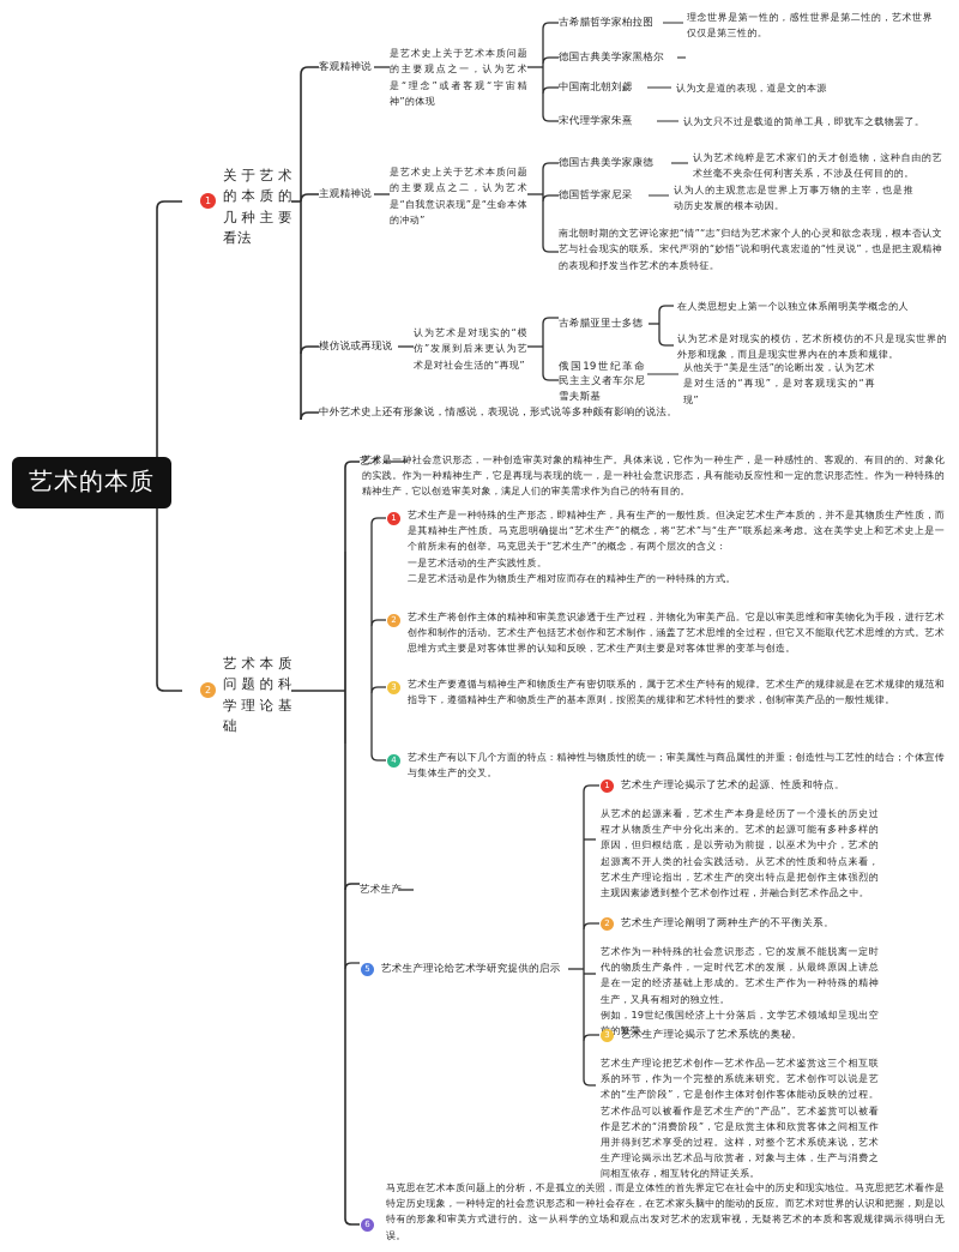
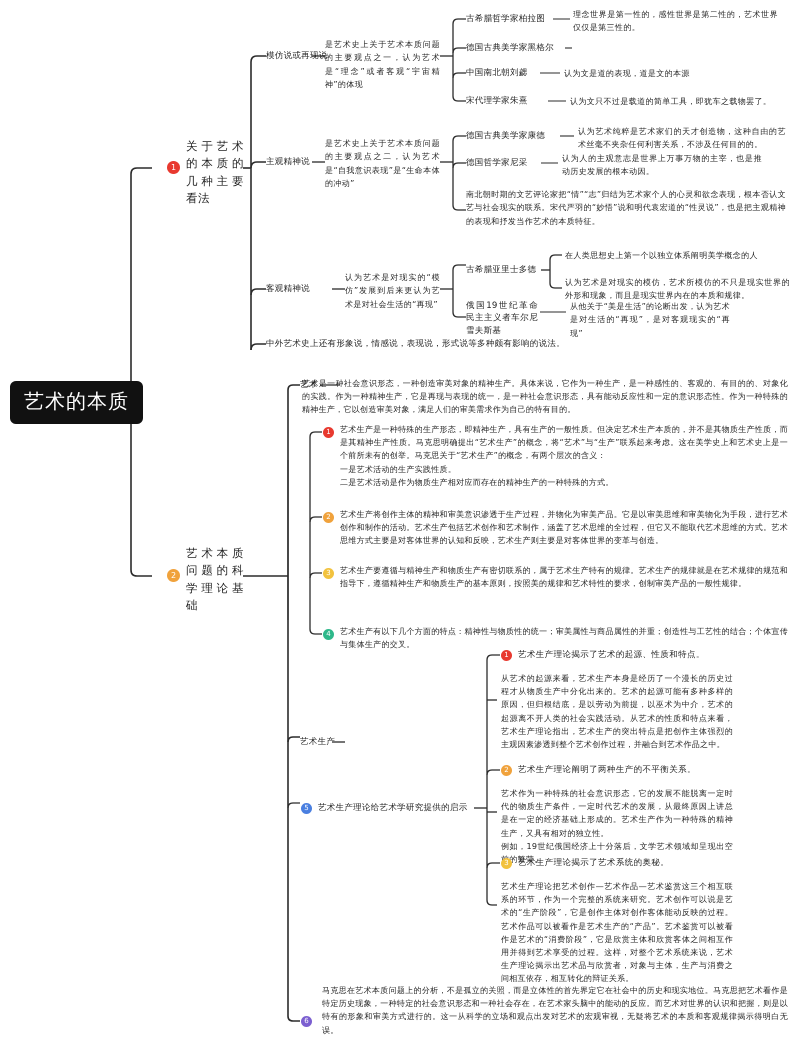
  艺术的本质
  1
  关于艺术的本质的几种主要看法
- 客观精神说
+ 模仿说或再现说
  是艺术史上关于艺术本质问题的主要观点之一，认为艺术是“理念”或者客观“宇宙精神”的体现
  古希腊哲学家柏拉图
  理念世界是第一性的，感性世界是第二性的，艺术世界仅仅是第三性的。
  德国古典美学家黑格尔
  中国南北朝刘勰
  认为文是道的表现，道是文的本源
  宋代理学家朱熹
  认为文只不过是载道的简单工具，即犹车之载物罢了。
  主观精神说
  是艺术史上关于艺术本质问题的主要观点之二，认为艺术是“自我意识表现”是“生命本体的冲动”
  德国古典美学家康德
  认为艺术纯粹是艺术家们的天才创造物，这种自由的艺术丝毫不夹杂任何利害关系，不涉及任何目的的。
  德国哲学家尼采
  认为人的主观意志是世界上万事万物的主宰，也是推动历史发展的根本动因。
  南北朝时期的文艺评论家把“情”“志”归结为艺术家个人的心灵和欲念表现，根本否认文艺与社会现实的联系。宋代严羽的“妙悟”说和明代袁宏道的“性灵说”，也是把主观精神的表现和抒发当作艺术的本质特征。
- 模仿说或再现说
+ 客观精神说
  认为艺术是对现实的“模仿”发展到后来更认为艺术是对社会生活的“再现”
  古希腊亚里士多德
  在人类思想史上第一个以独立体系阐明美学概念的人
  认为艺术是对现实的模仿，艺术所模仿的不只是现实世界的外形和现象，而且是现实世界内在的本质和规律。
  俄国19世纪革命民主主义者车尔尼雪夫斯基
  从他关于“美是生活”的论断出发，认为艺术是对生活的“再现”，是对客观现实的“再现”
  中外艺术史上还有形象说，情感说，表现说，形式说等多种颇有影响的说法。
  2
  艺术本质问题的科学理论基础
  艺术
  艺术是一种社会意识形态，一种创造审美对象的精神生产。具体来说，它作为一种生产，是一种感性的、客观的、有目的的、对象化的实践。作为一种精神生产，它是再现与表现的统一，是一种社会意识形态，具有能动反应性和一定的意识形态性。作为一种特殊的精神生产，它以创造审美对象，满足人们的审美需求作为自己的特有目的。
  1
  艺术生产是一种特殊的生产形态，即精神生产，具有生产的一般性质。但决定艺术生产本质的，并不是其物质生产性质，而是其精神生产性质。马克思明确提出“艺术生产”的概念，将“艺术”与“生产”联系起来考虑。这在美学史上和艺术史上是一个前所未有的创举。马克思关于“艺术生产”的概念，有两个层次的含义：
  一是艺术活动的生产实践性质。
  二是艺术活动是作为物质生产相对应而存在的精神生产的一种特殊的方式。
  2
  艺术生产将创作主体的精神和审美意识渗透于生产过程，并物化为审美产品。它是以审美思维和审美物化为手段，进行艺术创作和制作的活动。艺术生产包括艺术创作和艺术制作，涵盖了艺术思维的全过程，但它又不能取代艺术思维的方式。艺术思维方式主要是对客体世界的认知和反映，艺术生产则主要是对客体世界的变革与创造。
  3
  艺术生产要遵循与精神生产和物质生产有密切联系的，属于艺术生产特有的规律。艺术生产的规律就是在艺术规律的规范和指导下，遵循精神生产和物质生产的基本原则，按照美的规律和艺术特性的要求，创制审美产品的一般性规律。
  4
  艺术生产有以下几个方面的特点：精神性与物质性的统一；审美属性与商品属性的并重；创造性与工艺性的结合；个体宣传与集体生产的交叉。
  艺术生产
  5
  艺术生产理论给艺术学研究提供的启示
  1
  艺术生产理论揭示了艺术的起源、性质和特点。
  从艺术的起源来看，艺术生产本身是经历了一个漫长的历史过程才从物质生产中分化出来的。艺术的起源可能有多种多样的原因，但归根结底，是以劳动为前提，以巫术为中介，艺术的起源离不开人类的社会实践活动。从艺术的性质和特点来看，艺术生产理论指出，艺术生产的突出特点是把创作主体强烈的主观因素渗透到整个艺术创作过程，并融合到艺术作品之中。
  2
  艺术生产理论阐明了两种生产的不平衡关系。
  艺术作为一种特殊的社会意识形态，它的发展不能脱离一定时代的物质生产条件，一定时代艺术的发展，从最终原因上讲总是在一定的经济基础上形成的。艺术生产作为一种特殊的精神生产，又具有相对的独立性。
  例如，19世纪俄国经济上十分落后，文学艺术领域却呈现出空的繁荣。
  3
  艺术生产理论揭示了艺术系统的奥秘。
  艺术生产理论把艺术创作—艺术作品—艺术鉴赏这三个相互联系的环节，作为一个完整的系统来研究。艺术创作可以说是艺术的“生产阶段”，它是创作主体对创作客体能动反映的过程。艺术作品可以被看作是艺术生产的“产品”。艺术鉴赏可以被看作是艺术的“消费阶段”，它是欣赏主体和欣赏客体之间相互作用并得到艺术享受的过程。这样，对整个艺术系统来说，艺术生产理论揭示出艺术品与欣赏者，对象与主体，生产与消费之间相互依存，相互转化的辩证关系。
  6
  马克思在艺术本质问题上的分析，不是孤立的关照，而是立体性的首先界定它在社会中的历史和现实地位。马克思把艺术看作是特定历史现象，一种特定的社会意识形态和一种社会存在，在艺术家头脑中的能动的反应。而艺术对世界的认识和把握，则是以特有的形象和审美方式进行的。这一从科学的立场和观点出发对艺术的宏观审视，无疑将艺术的本质和客观规律揭示得明白无误。
